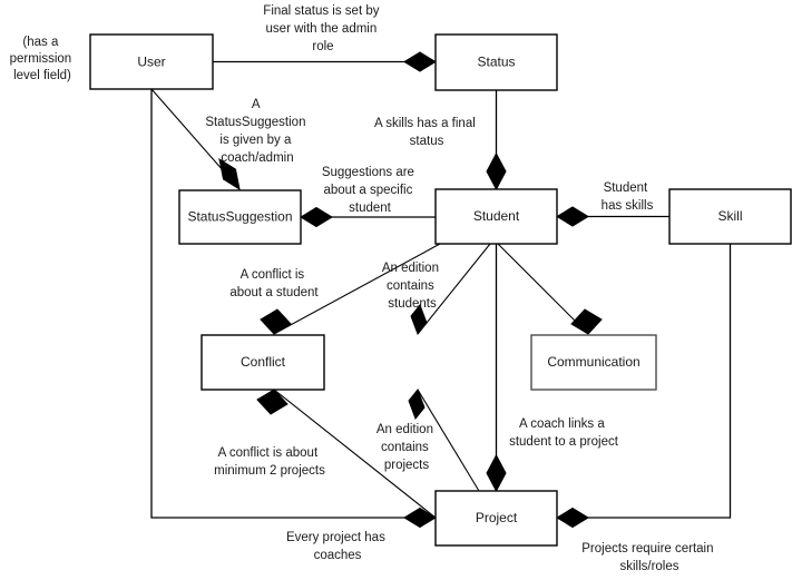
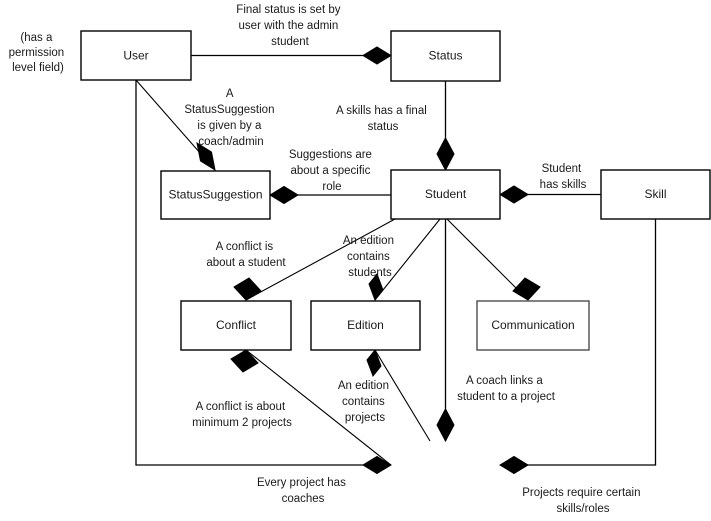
  User
  Status
  StatusSuggestion
  Student
  Skill
  Conflict
+ Edition
  Communication
- Project
  (has a permission level field)
- Final status is set by user with the admin role
+ Final status is set by user with the admin student
  A StatusSuggestion is given by a coach/admin
  A skills has a final status
- Suggestions are about a specific student
+ Suggestions are about a specific role
  Student has skills
  A conflict is about a student
  An edition contains students
  A conflict is about minimum 2 projects
  An edition contains projects
  A coach links a student to a project
  Every project has coaches
  Projects require certain skills/roles
